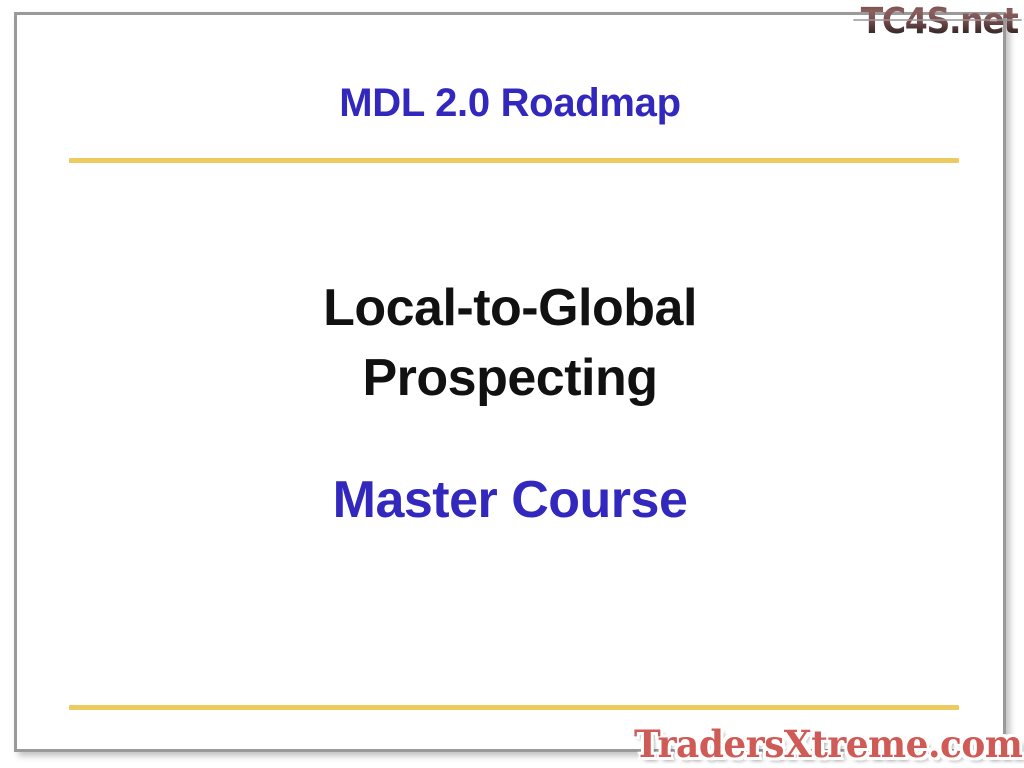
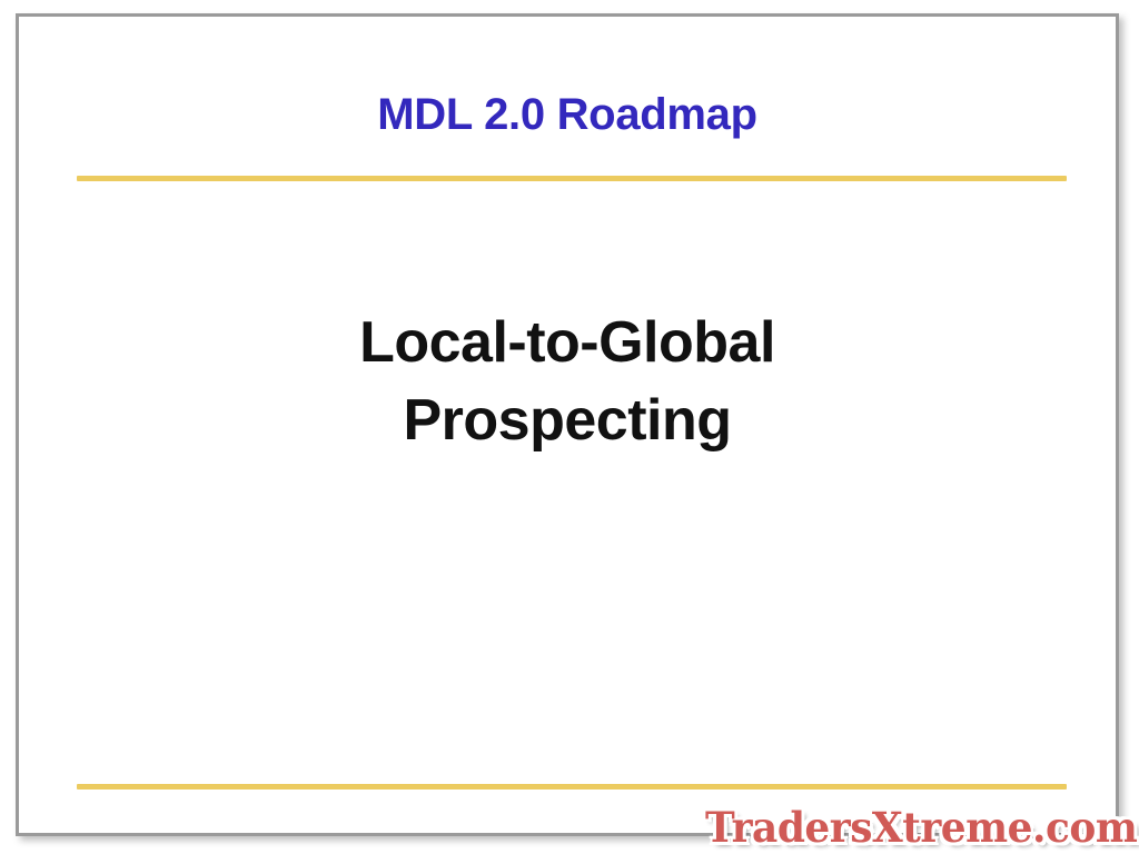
  MDL 2.0 Roadmap
  Local-to-Global
  Prospecting
- Master Course
- TC4S.net
  TradersXtreme.com
